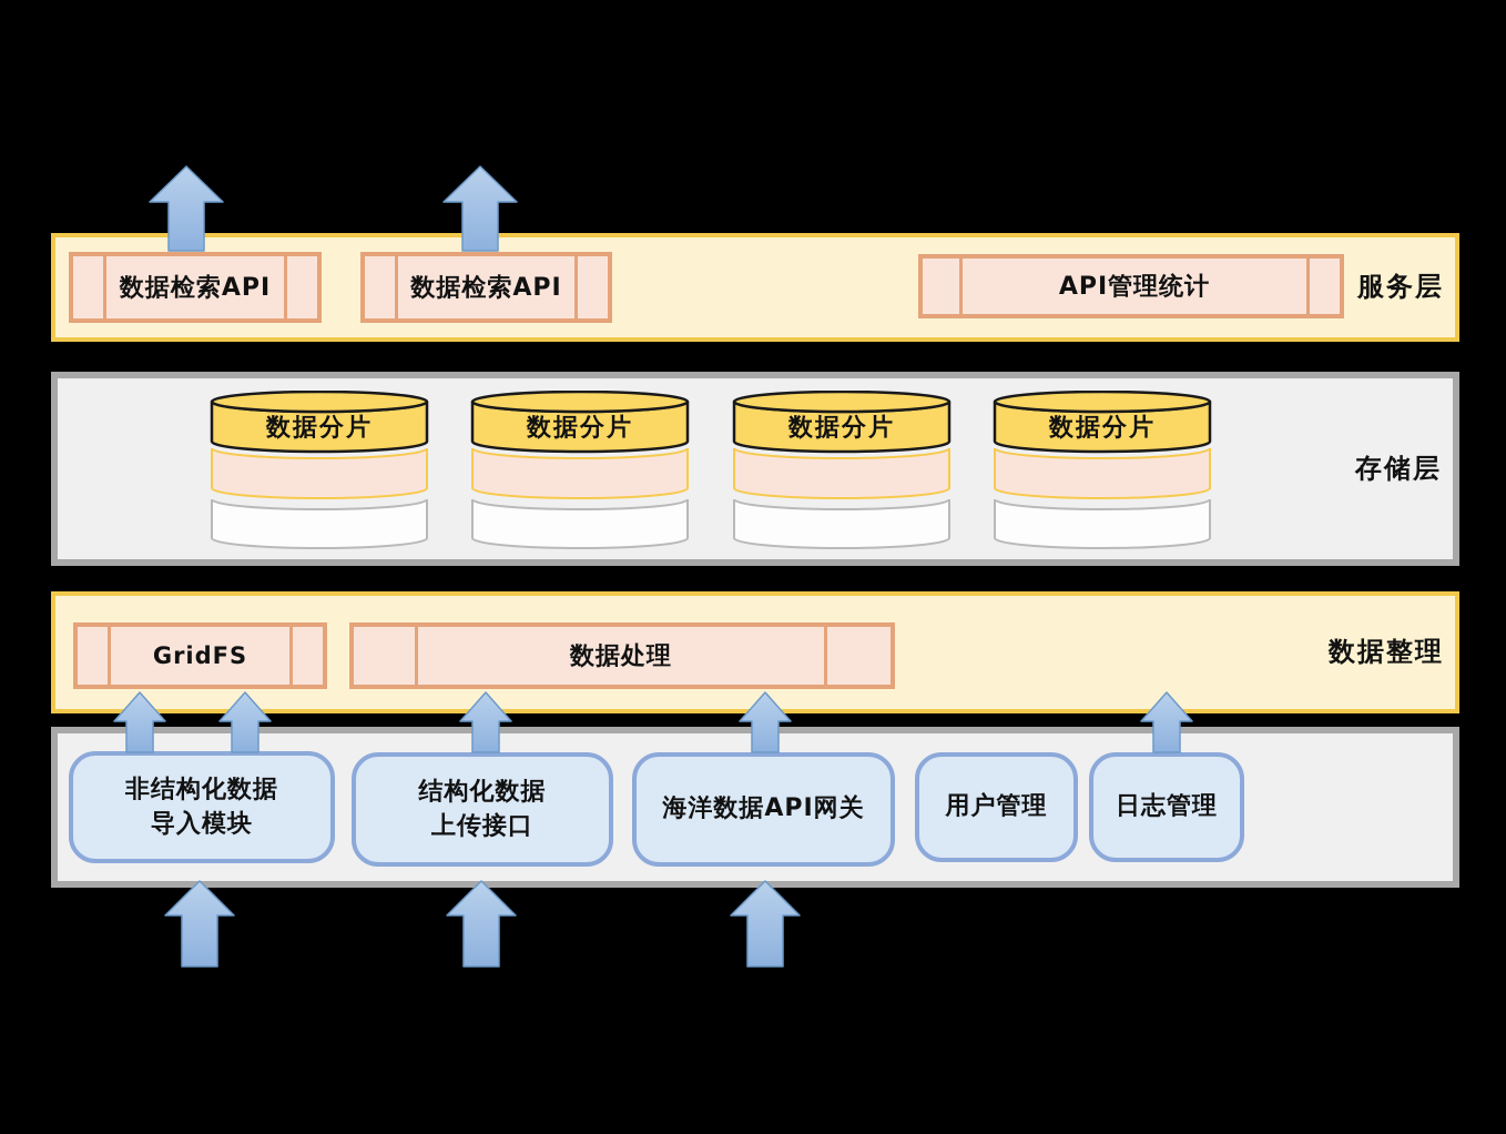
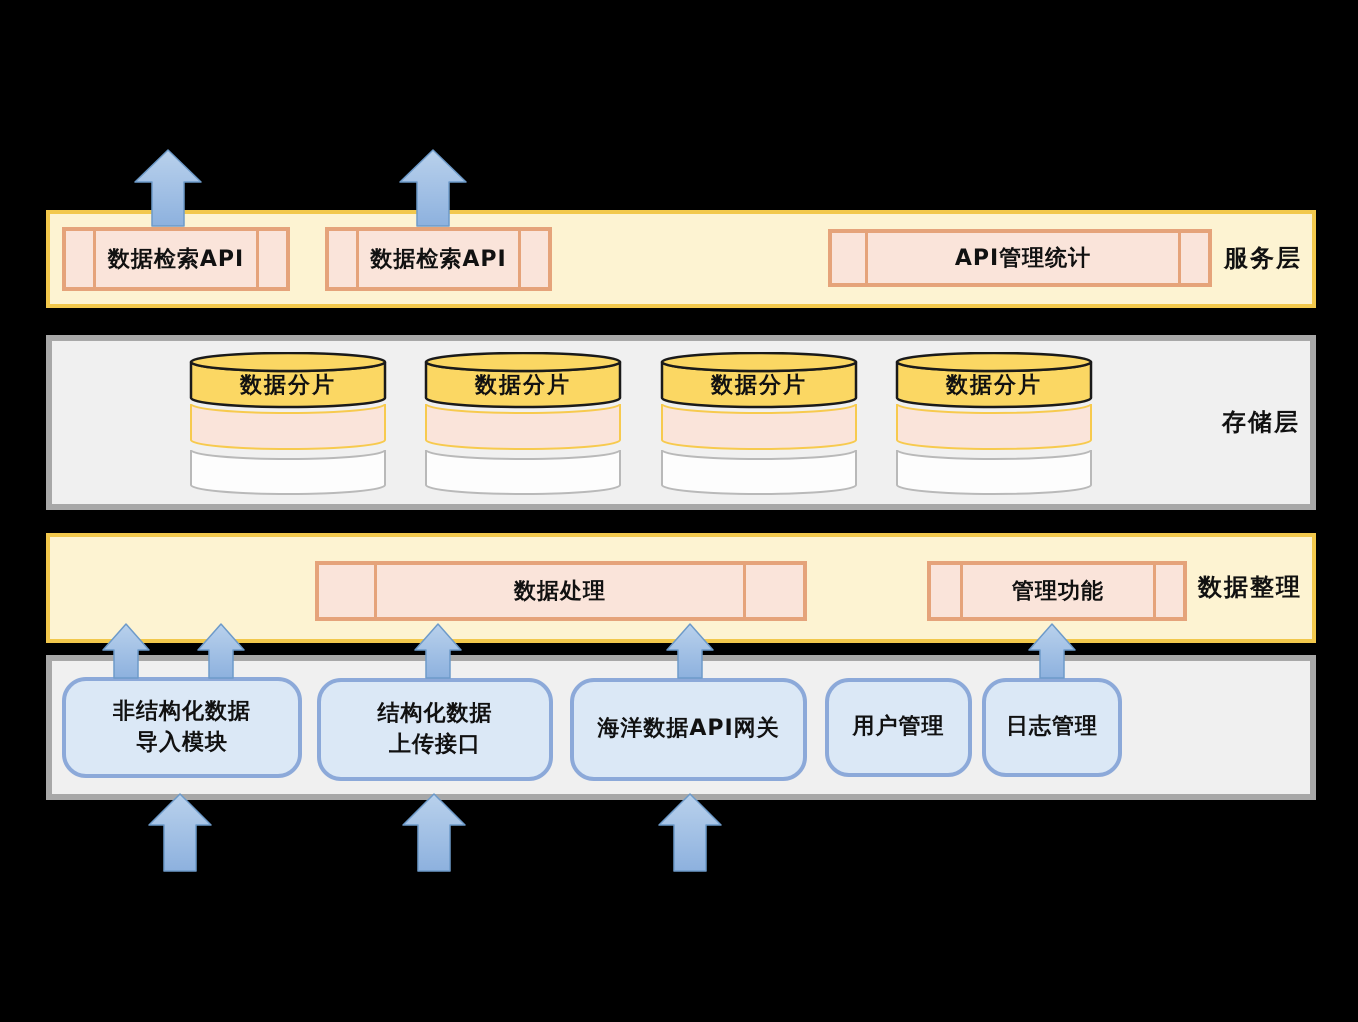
  服务层
  数据检索API
  数据检索API
  API管理统计
  存储层
  数据分片
  数据分片
  数据分片
  数据分片
  数据整理
- GridFS
  数据处理
+ 管理功能
  非结构化数据
  导入模块
  结构化数据
  上传接口
  海洋数据API网关
  用户管理
  日志管理
